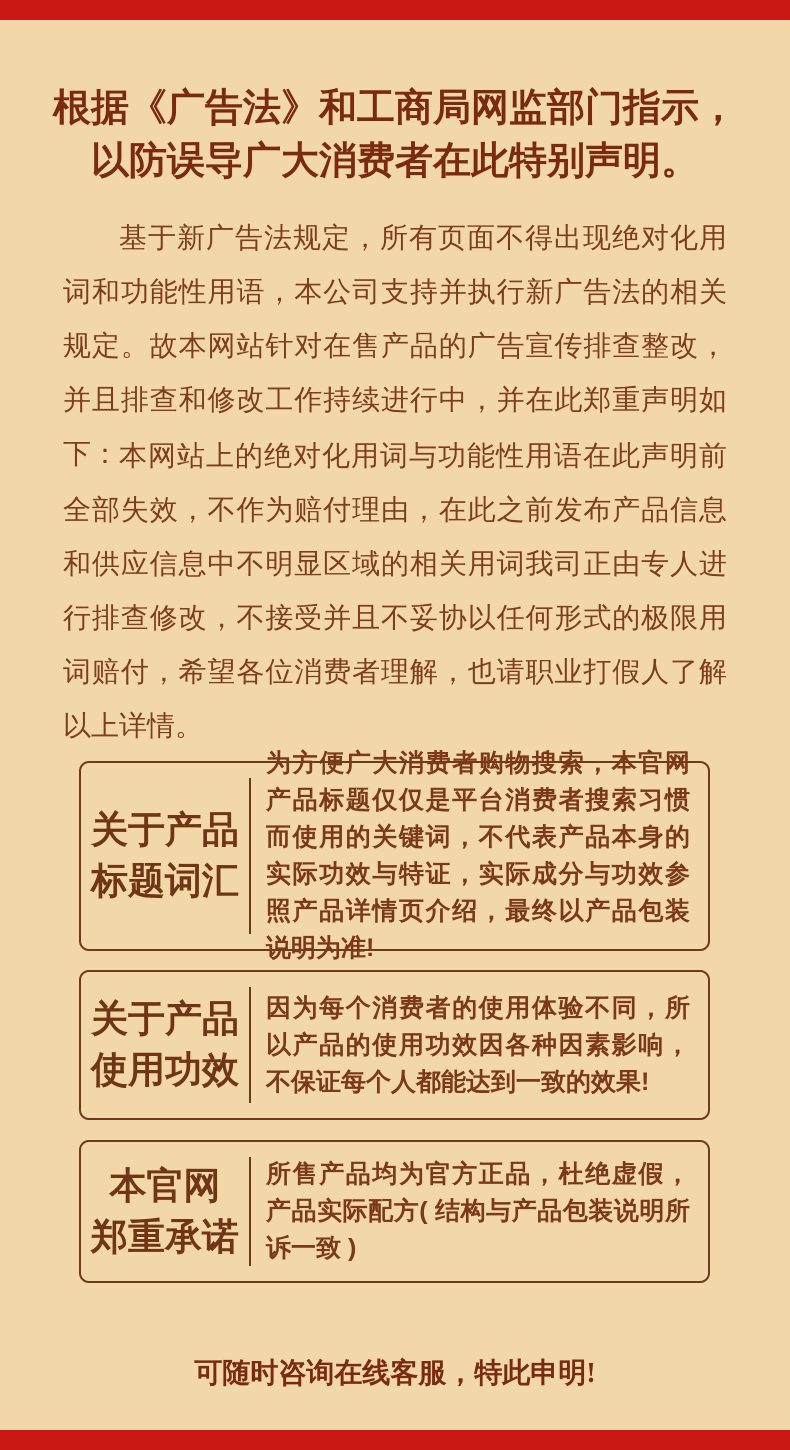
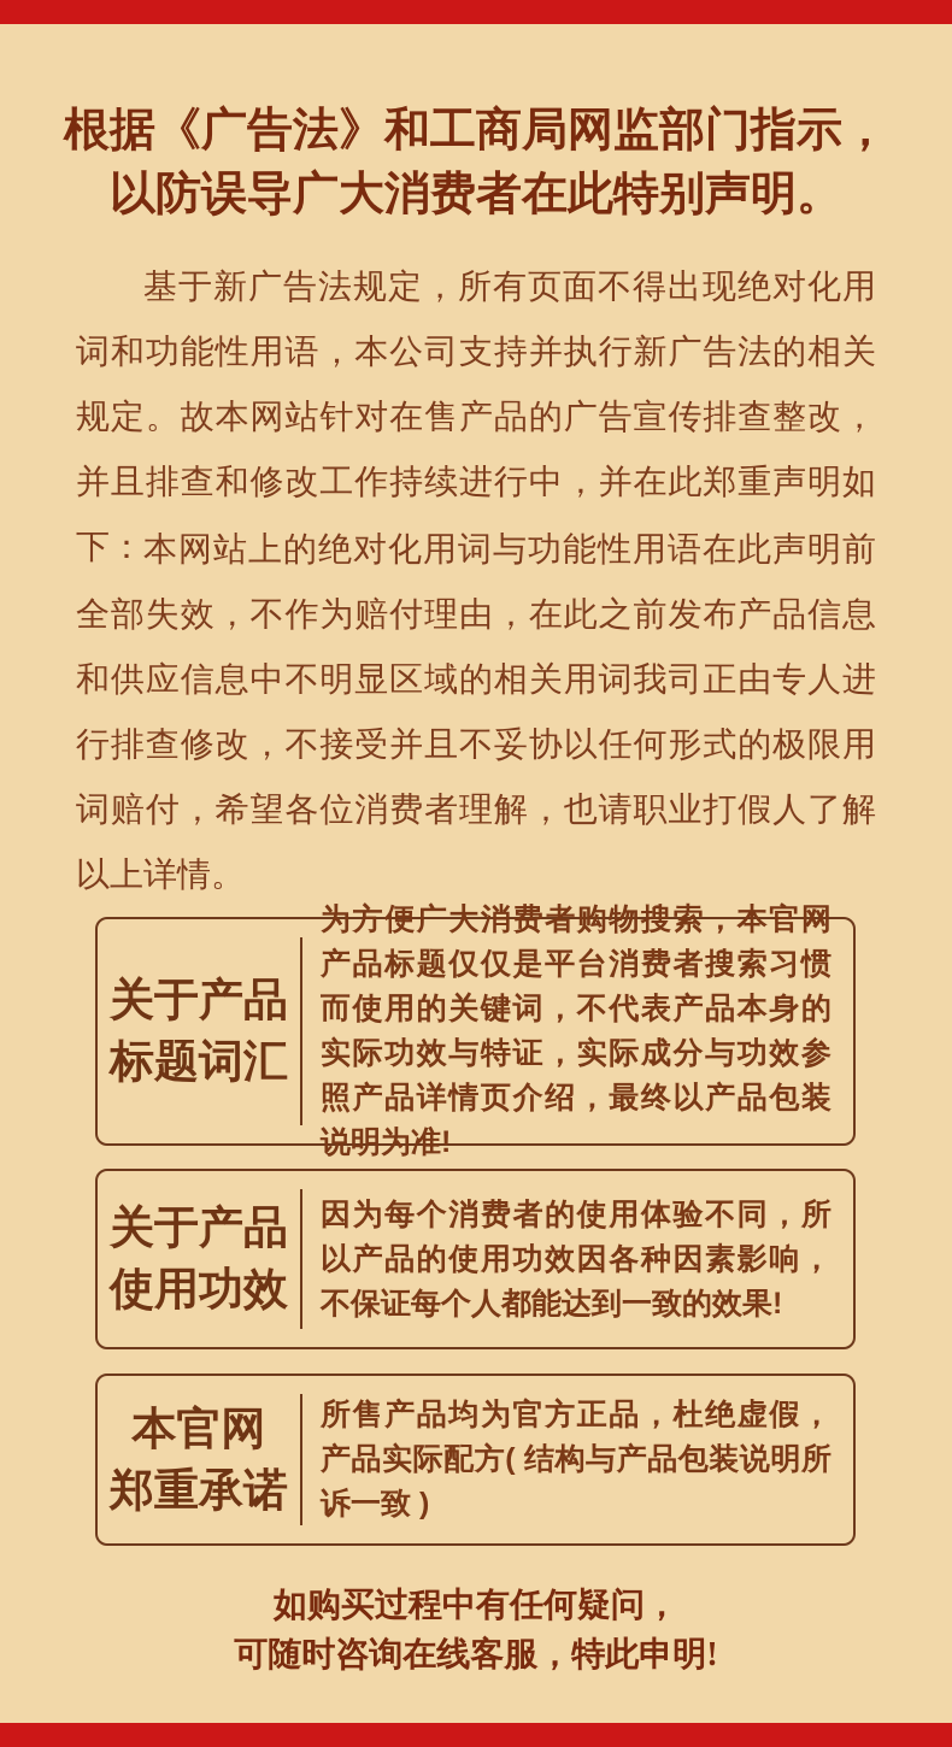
  根据《广告法》和工商局网监部门指示，
  以防误导广大消费者在此特别声明。
  基于新广告法规定，所有页面不得出现绝对化用词和功能性用语，本公司支持并执行新广告法的相关规定。故本网站针对在售产品的广告宣传排查整改，并且排查和修改工作持续进行中，并在此郑重声明如下：
  本网站上的绝对化用词与功能性用语在此声明前全部失效，不作为赔付理由，在此之前发布产品信息和供应信息中不明显区域的相关用词我司正由专人进行排查修改，不接受并且不妥协以任何形式的极限用词赔付，希望各位消费者理解，也请职业打假人了解以上详情。
  关于产品
  标题词汇
  为方便广大消费者购物搜索，本官网产品标题仅仅是平台消费者搜索习惯而使用的关键词，不代表产品本身的实际功效与特证，实际成分与功效参照产品详情页介绍，最终以产品包装说明为准!
  关于产品
  使用功效
  因为每个消费者的使用体验不同，所以产品的使用功效因各种因素影响，不保证每个人都能达到一致的效果!
  本官网
  郑重承诺
  所售产品均为官方正品，杜绝虚假，产品实际配方( 结构与产品包装说明所诉一致 )
+ 如购买过程中有任何疑问，
  可随时咨询在线客服，特此申明!
